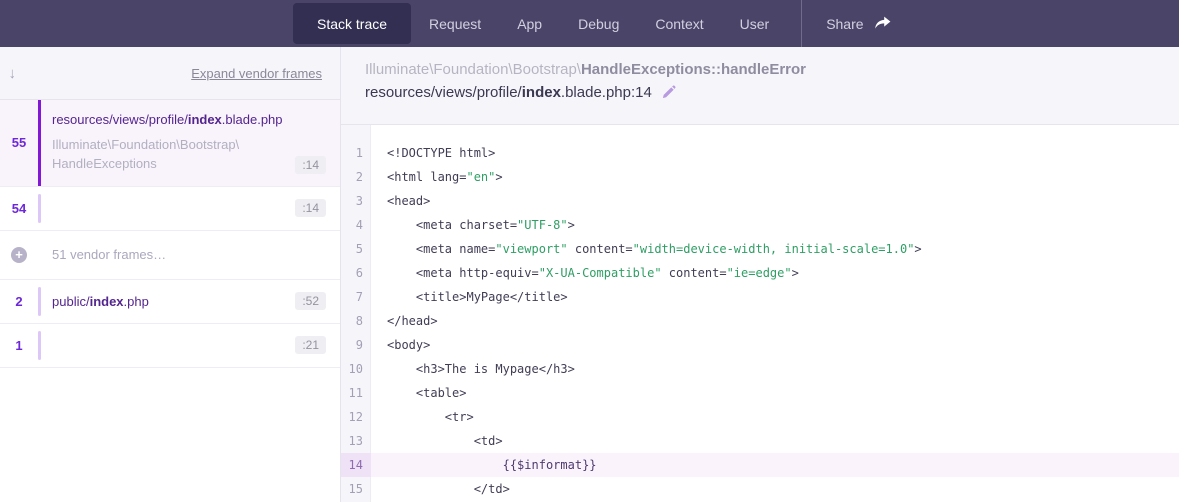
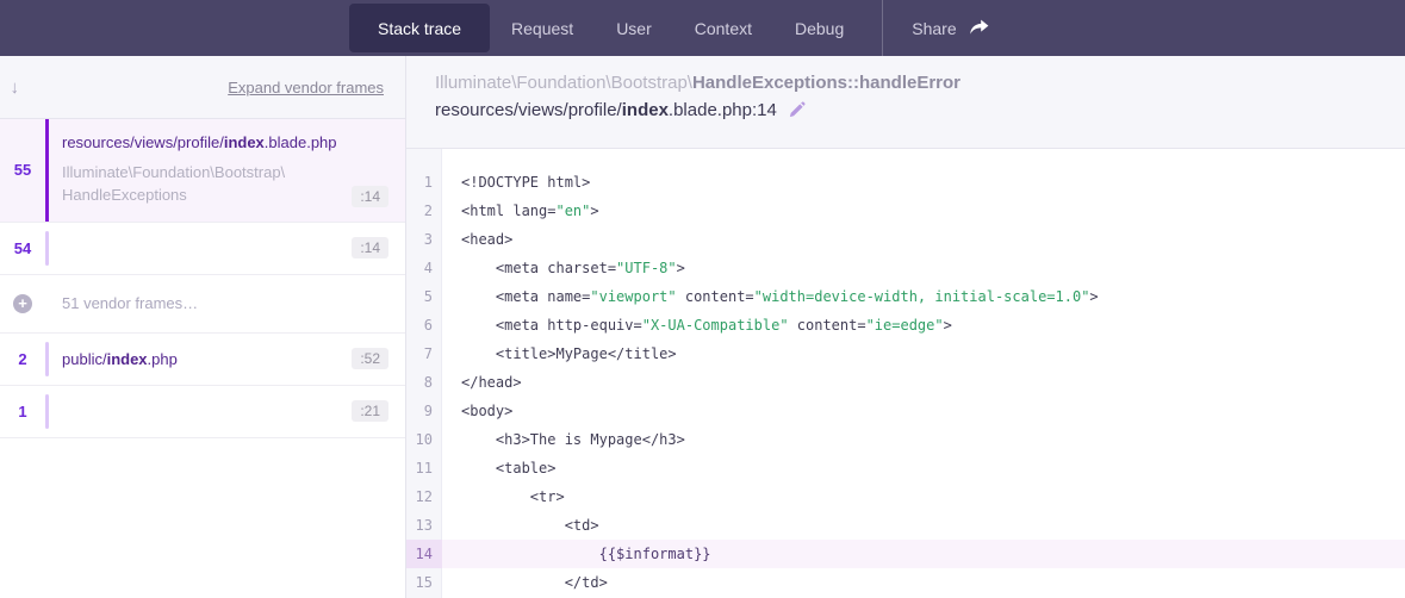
  Stack trace
  Request
- App
- Debug
+ User
  Context
- User
+ Debug
  Share
  ↓
  Expand vendor frames
  55
  resources/views/profile/index.blade.php
  Illuminate\Foundation\Bootstrap\
  HandleExceptions
  :14
  54
  :14
  +
  51 vendor frames…
  2
  public/index.php
  :52
  1
  :21
  Illuminate\Foundation\Bootstrap\HandleExceptions::handleError
  resources/views/profile/index.blade.php:14
  1
  <!DOCTYPE html>
  2
  <html lang="en">
  3
  <head>
  4
  <meta charset="UTF-8">
  5
  <meta name="viewport" content="width=device-width, initial-scale=1.0">
  6
  <meta http-equiv="X-UA-Compatible" content="ie=edge">
  7
  <title>MyPage</title>
  8
  </head>
  9
  <body>
  10
  <h3>The is Mypage</h3>
  11
  <table>
  12
  <tr>
  13
  <td>
  14
  {{$informat}}
  15
  </td>
